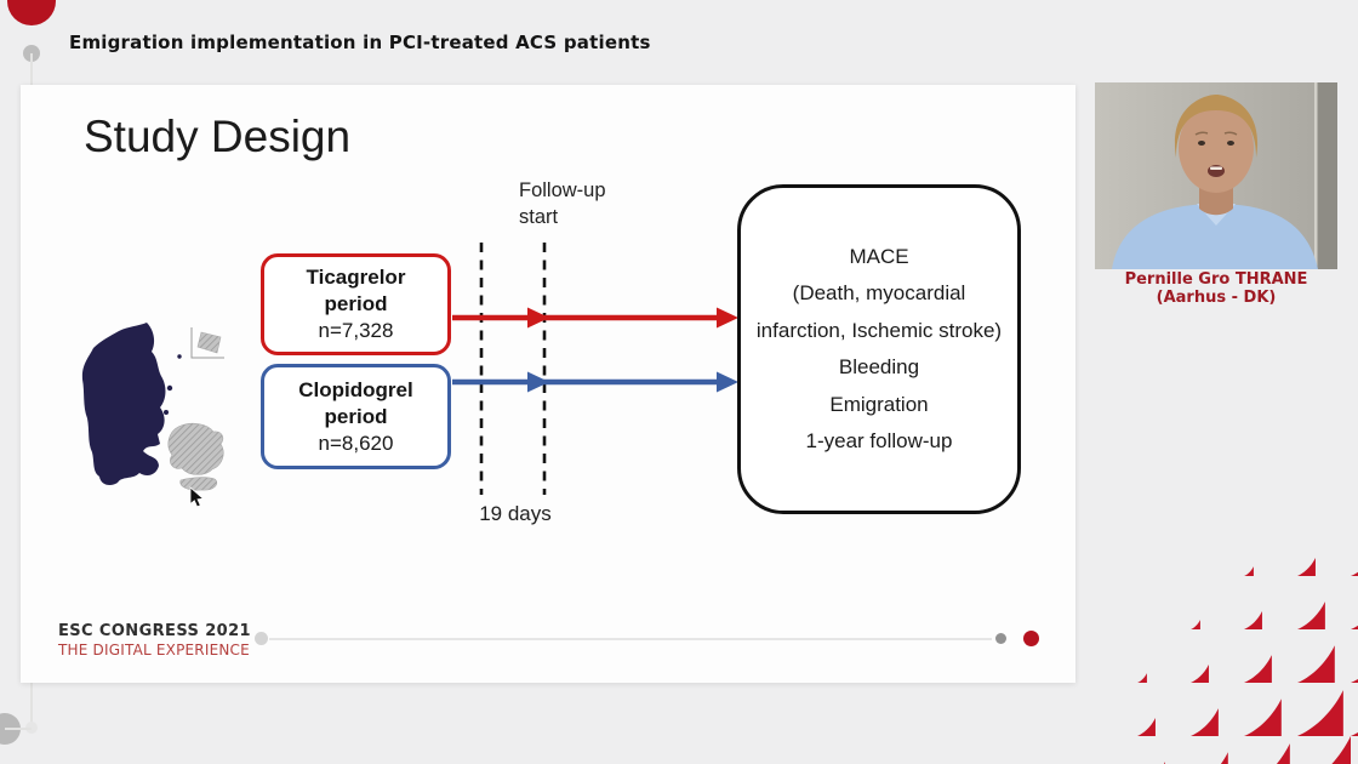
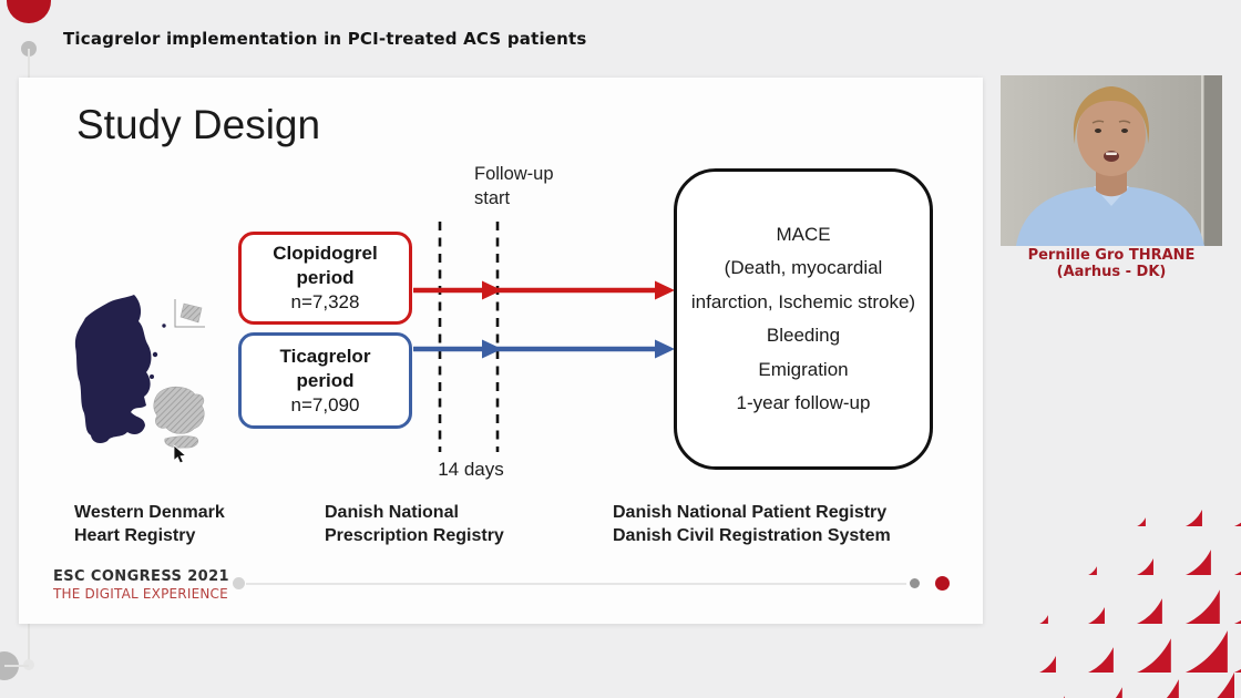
- Emigration implementation in PCI-treated ACS patients
+ Ticagrelor implementation in PCI-treated ACS patients
  Study Design
  Follow-up
  start
- Ticagrelor
+ Clopidogrel
  period
  n=7,328
- Clopidogrel
+ Ticagrelor
  period
- n=8,620
+ n=7,090
- 19 days
+ 14 days
  MACE
  (Death, myocardial
  infarction, Ischemic stroke)
  Bleeding
  Emigration
  1-year follow-up
+ Western Denmark
+ Heart Registry
+ Danish National
+ Prescription Registry
+ Danish National Patient Registry
+ Danish Civil Registration System
  ESC CONGRESS 2021
  THE DIGITAL EXPERIENCE
  Pernille Gro THRANE
  (Aarhus - DK)
